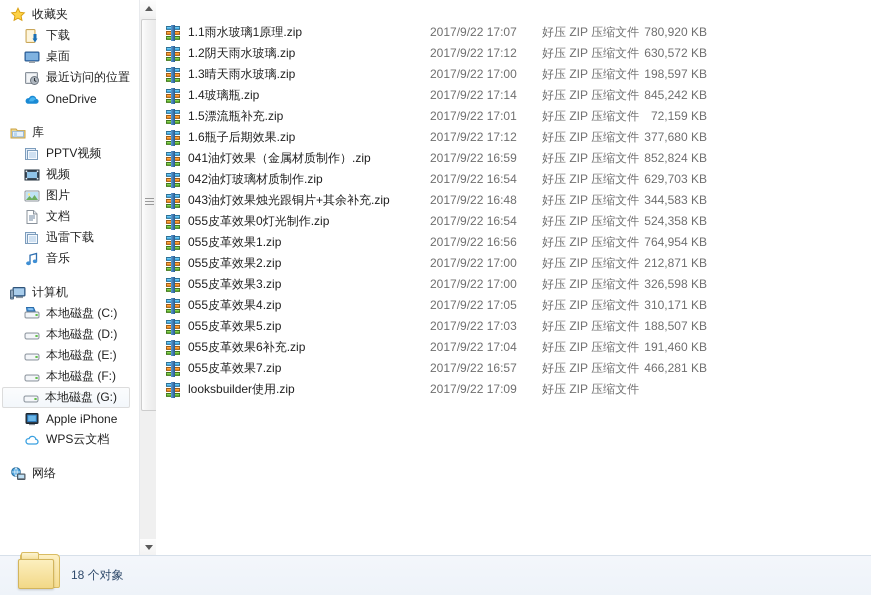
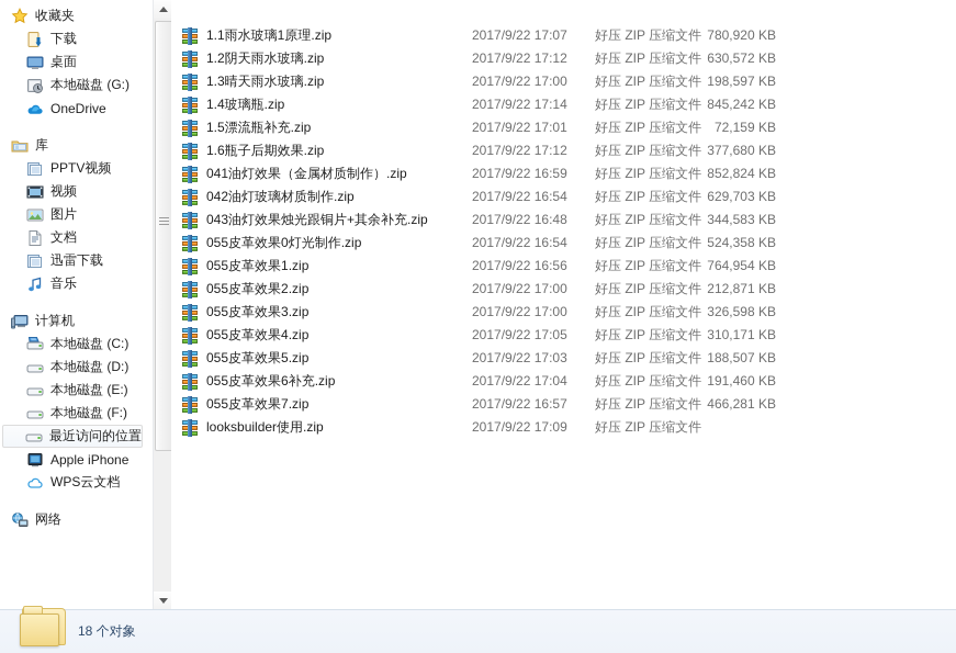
  收藏夹
  下载
  桌面
- 最近访问的位置
+ 本地磁盘 (G:)
  OneDrive
  库
  PPTV视频
  视频
  图片
  文档
  迅雷下载
  音乐
  计算机
  本地磁盘 (C:)
  本地磁盘 (D:)
  本地磁盘 (E:)
  本地磁盘 (F:)
- 本地磁盘 (G:)
+ 最近访问的位置
  Apple iPhone
  WPS云文档
  网络
  1.1雨水玻璃1原理.zip
  2017/9/22 17:07
  好压 ZIP 压缩文件
  780,920 KB
  1.2阴天雨水玻璃.zip
  2017/9/22 17:12
  好压 ZIP 压缩文件
  630,572 KB
  1.3晴天雨水玻璃.zip
  2017/9/22 17:00
  好压 ZIP 压缩文件
  198,597 KB
  1.4玻璃瓶.zip
  2017/9/22 17:14
  好压 ZIP 压缩文件
  845,242 KB
  1.5漂流瓶补充.zip
  2017/9/22 17:01
  好压 ZIP 压缩文件
  72,159 KB
  1.6瓶子后期效果.zip
  2017/9/22 17:12
  好压 ZIP 压缩文件
  377,680 KB
  041油灯效果（金属材质制作）.zip
  2017/9/22 16:59
  好压 ZIP 压缩文件
  852,824 KB
  042油灯玻璃材质制作.zip
  2017/9/22 16:54
  好压 ZIP 压缩文件
  629,703 KB
  043油灯效果烛光跟铜片+其余补充.zip
  2017/9/22 16:48
  好压 ZIP 压缩文件
  344,583 KB
  055皮革效果0灯光制作.zip
  2017/9/22 16:54
  好压 ZIP 压缩文件
  524,358 KB
  055皮革效果1.zip
  2017/9/22 16:56
  好压 ZIP 压缩文件
  764,954 KB
  055皮革效果2.zip
  2017/9/22 17:00
  好压 ZIP 压缩文件
  212,871 KB
  055皮革效果3.zip
  2017/9/22 17:00
  好压 ZIP 压缩文件
  326,598 KB
  055皮革效果4.zip
  2017/9/22 17:05
  好压 ZIP 压缩文件
  310,171 KB
  055皮革效果5.zip
  2017/9/22 17:03
  好压 ZIP 压缩文件
  188,507 KB
  055皮革效果6补充.zip
  2017/9/22 17:04
  好压 ZIP 压缩文件
  191,460 KB
  055皮革效果7.zip
  2017/9/22 16:57
  好压 ZIP 压缩文件
  466,281 KB
  looksbuilder使用.zip
  2017/9/22 17:09
  好压 ZIP 压缩文件
  18 个对象
